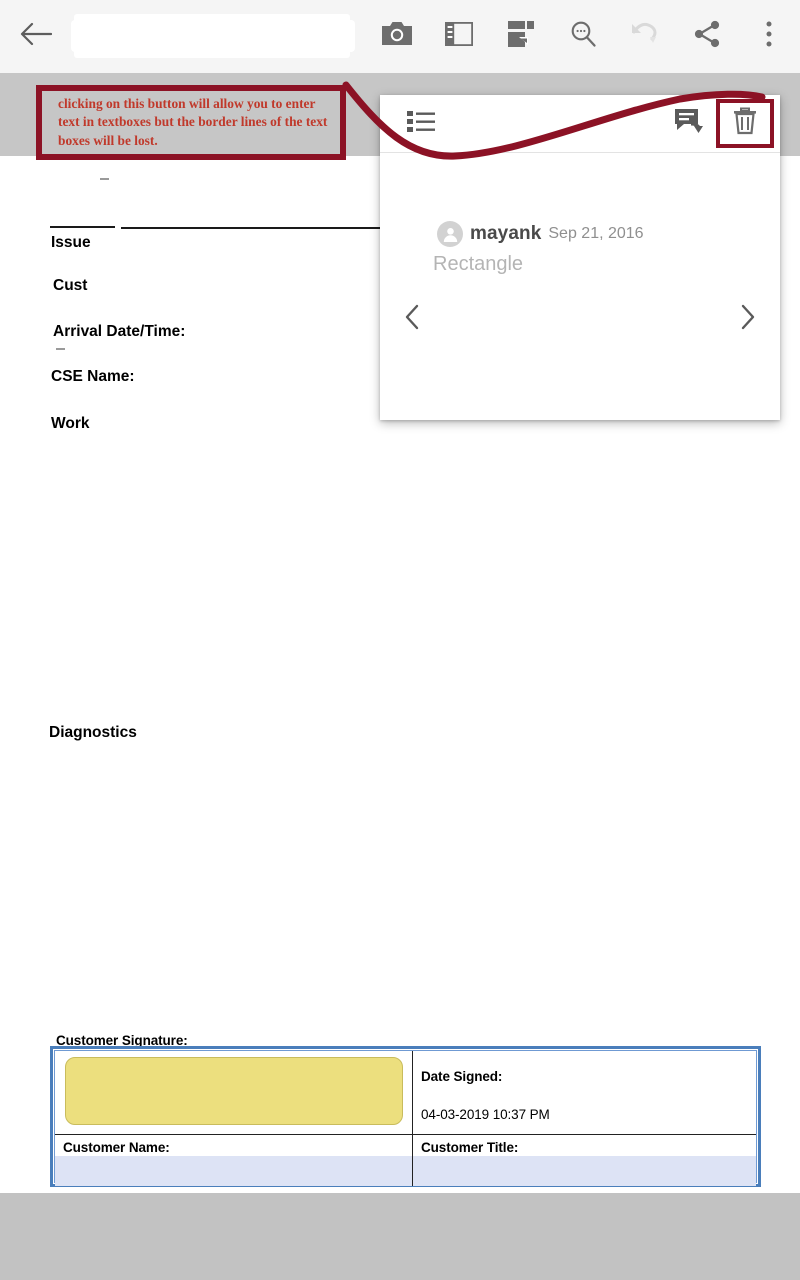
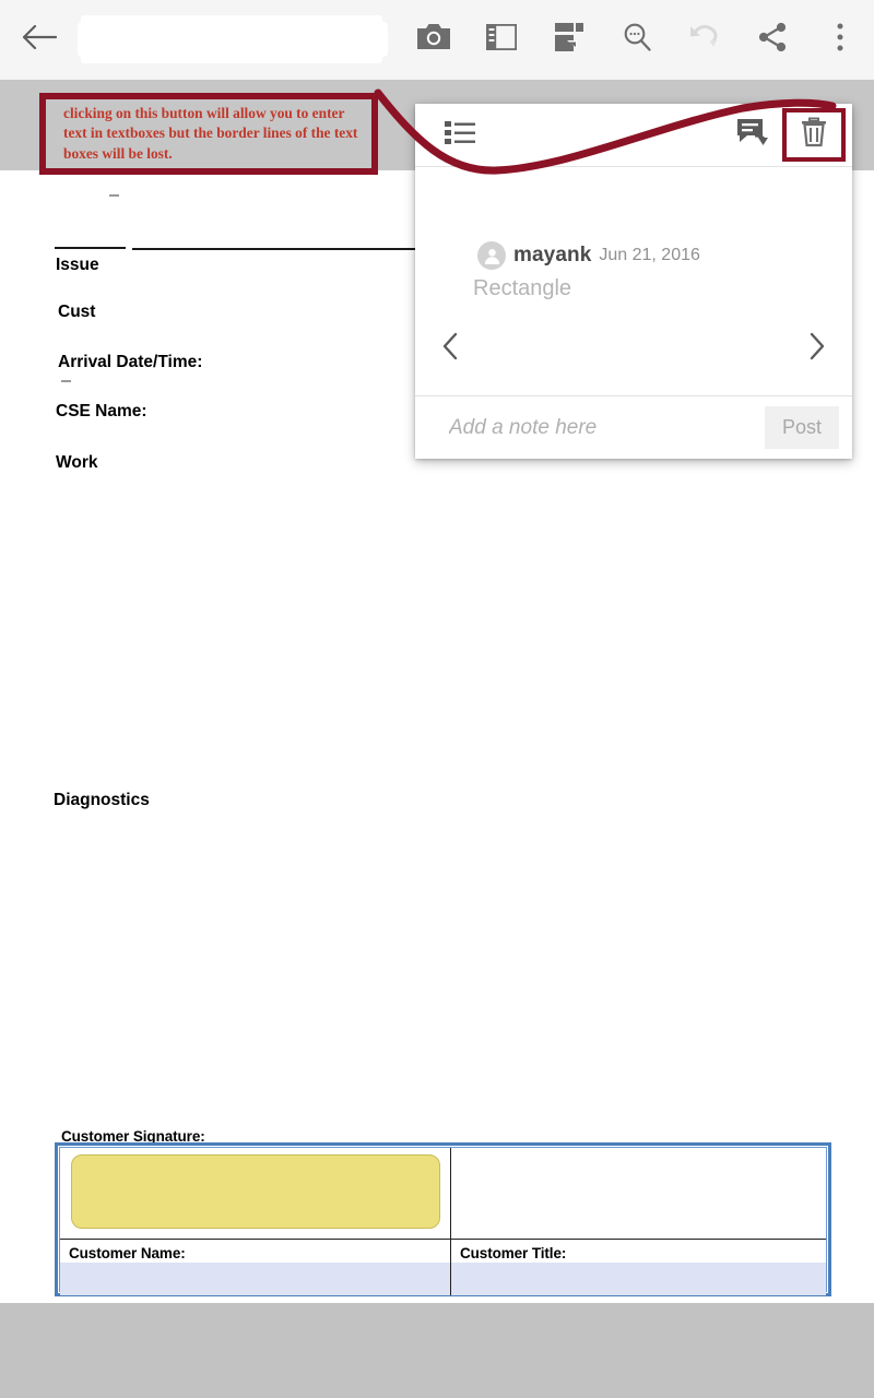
  Issue
  Cust
  Arrival Date/Time:
  CSE Name:
  Work
  Diagnostics
  Customer Signature:
- Date Signed:
- 04-03-2019 10:37 PM
  Customer Name:
  Customer Title:
  mayank
- Sep 21, 2016
+ Jun 21, 2016
  Rectangle
+ Add a note here
+ Post
  clicking on this button will allow you to enter text in textboxes but the border lines of the text boxes will be lost.
